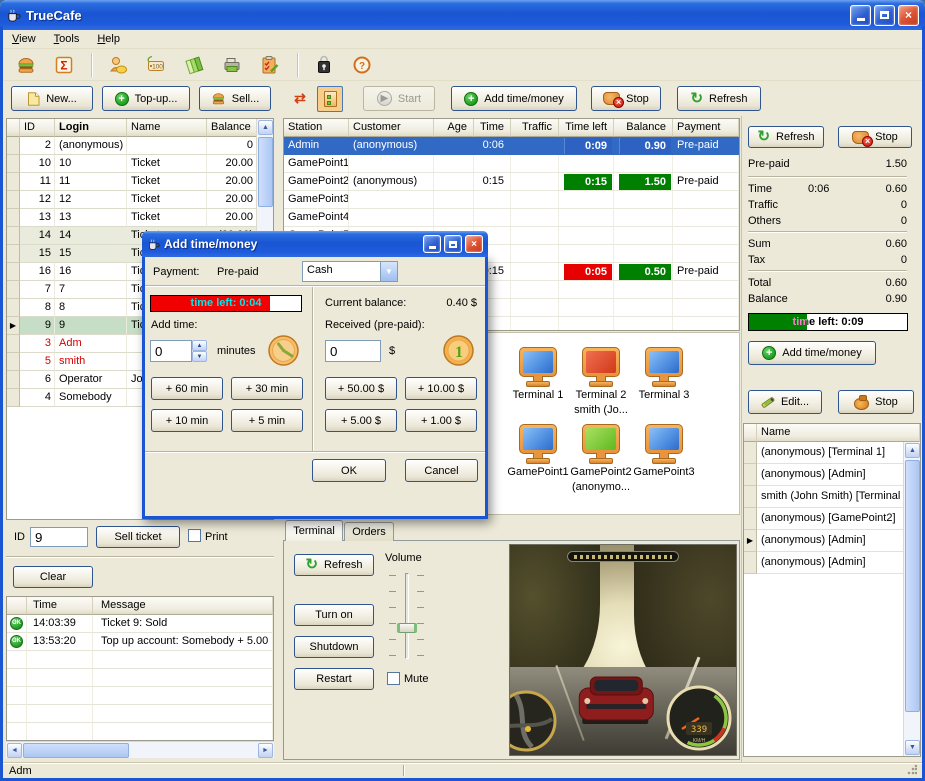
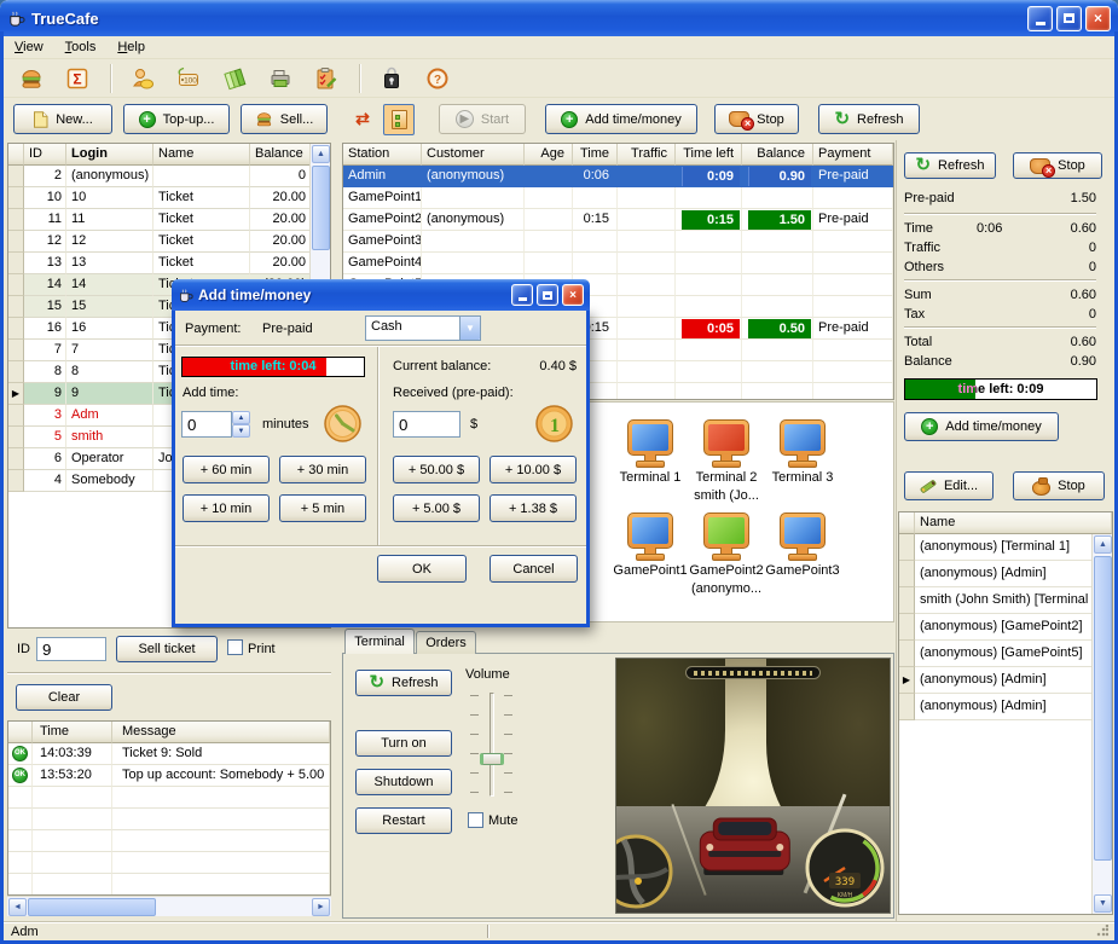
  TrueCafe
  ×
  View
  Tools
  Help
  Σ
  ?
  New...
  +
  Top-up...
  Sell...
  ⇄
  ▶
  Start
  +
  Add time/money
  ×
  Stop
  ↻
  Refresh
  ID
  Login
  Name
  Balance
  2
  (anonymous)
  0
  10
  10
  Ticket
  20.00
  11
  11
  Ticket
  20.00
  12
  12
  Ticket
  20.00
  13
  13
  Ticket
  20.00
  14
  14
  15
  15
  16
  16
  7
  7
  8
  8
  ▶
  9
  9
  3
  Adm
  5
  smith
  6
  Operator
  4
  Somebody
  ID
  9
  Sell ticket
  Print
  Clear
  Time
  Message
  14:03:39
  Ticket 9: Sold
  13:53:20
  Top up account: Somebody + 5.00
  Station
  Customer
  Age
  Time
  Traffic
  Time left
  Balance
  Payment
  Admin
  (anonymous)
  0:06
  0:09
  0.90
  Pre-paid
  GamePoint1
  GamePoint2
  (anonymous)
  0:15
  0:15
  1.50
  Pre-paid
  GamePoint3
  GamePoint4
  :15
  0:05
  0.50
  Pre-paid
  Terminal 1
  Terminal 2
  smith (Jo...
  Terminal 3
  GamePoint1
  GamePoint2
  (anonymo...
  GamePoint3
  Terminal
  Orders
  ↻
  Refresh
  Turn on
  Shutdown
  Restart
  Volume
  Mute
  339
  ↻
  Refresh
  ×
  Stop
  Pre-paid
  1.50
  Time
  0:06
  0.60
  Traffic
  0
  Others
  0
  Sum
  0.60
  Tax
  0
  Total
  0.60
  Balance
  0.90
  e left: 0:09
  +
  Add time/money
  Edit...
  Stop
  Name
  (anonymous) [Terminal 1]
  (anonymous) [Admin]
  smith (John Smith) [Terminal
  (anonymous) [GamePoint2]
+ (anonymous) [GamePoint5]
  ▶
  (anonymous) [Admin]
  (anonymous) [Admin]
  Adm
  Add time/money
  ×
  Payment:
  Pre-paid
  Cash
  ▼
  time left: 0:04
  Add time:
  0
  minutes
  + 60 min
  + 30 min
  + 10 min
  + 5 min
  Current balance:
  0.40 $
  Received (pre-paid):
  0
  $
  1
  + 50.00 $
  + 10.00 $
  + 5.00 $
- + 1.00 $
+ + 1.38 $
  OK
  Cancel
